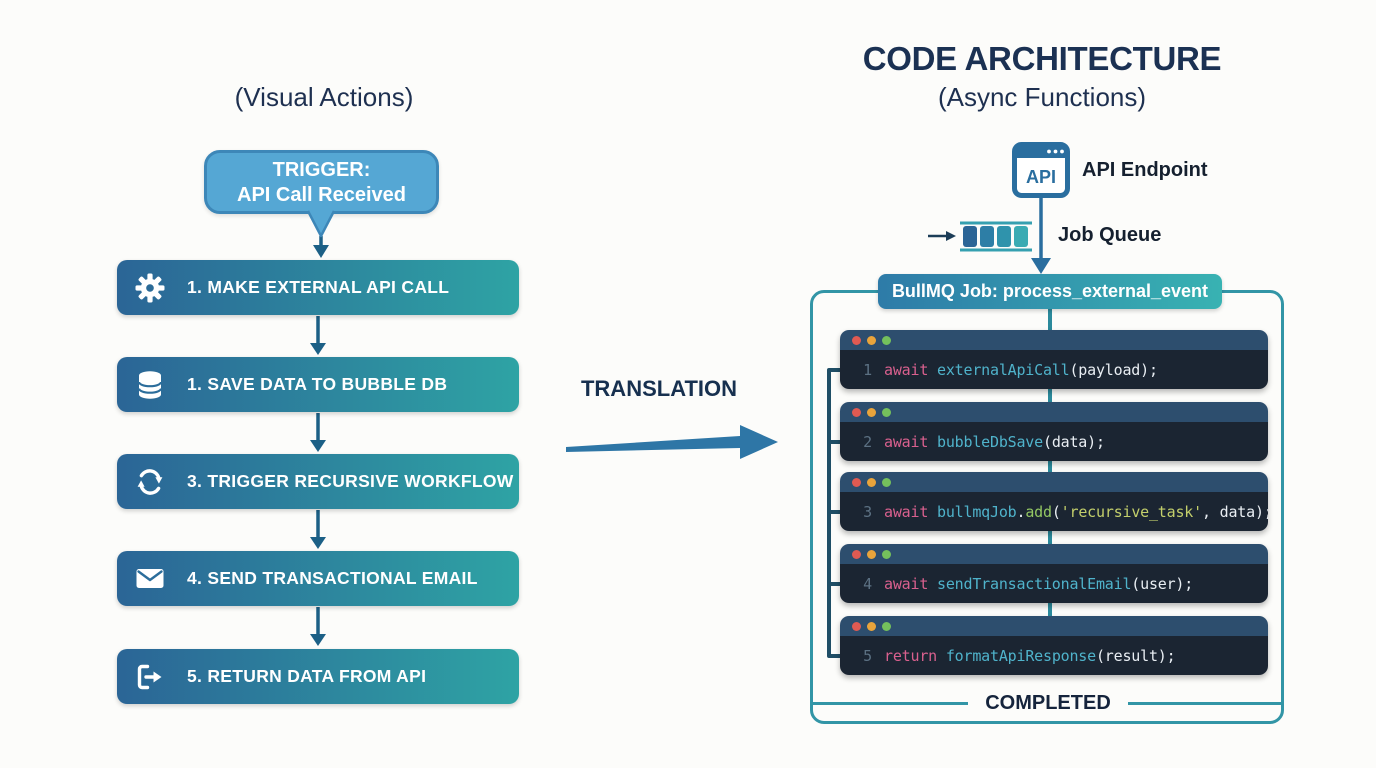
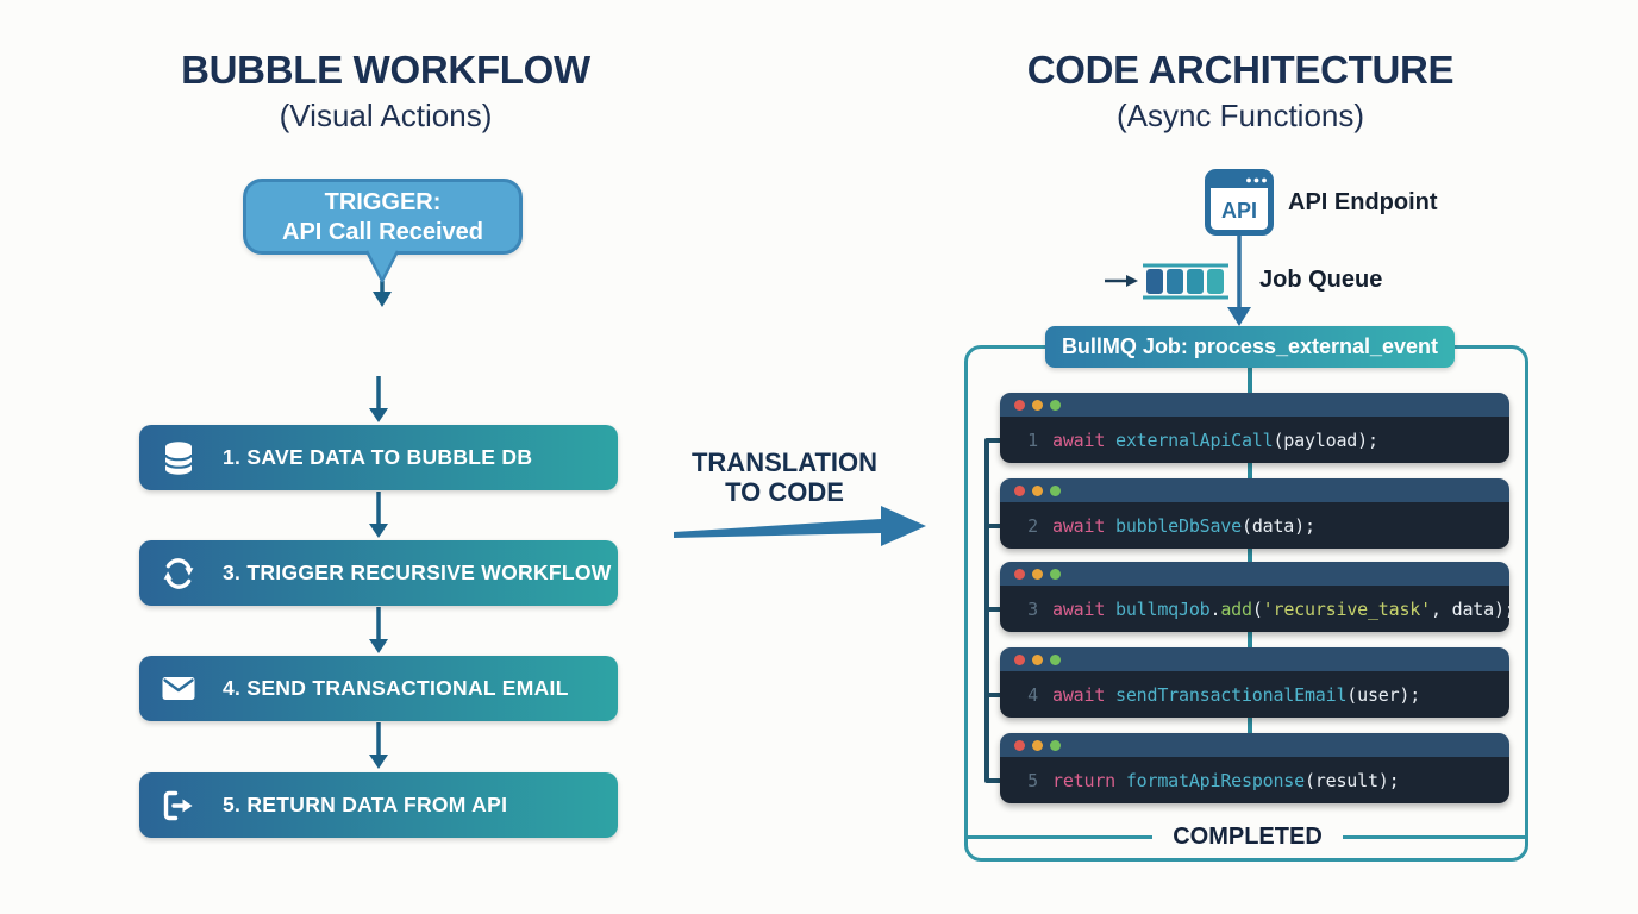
+ BUBBLE WORKFLOW
  (Visual Actions)
  TRIGGER:
  API Call Received
- 1. MAKE EXTERNAL API CALL
  1. SAVE DATA TO BUBBLE DB
  3. TRIGGER RECURSIVE WORKFLOW
  4. SEND TRANSACTIONAL EMAIL
  5. RETURN DATA FROM API
  TRANSLATION
+ TO CODE
  CODE ARCHITECTURE
  (Async Functions)
  API
  API Endpoint
  Job Queue
  BullMQ Job: process_external_event
  1
  await externalApiCall(payload);
  2
  await bubbleDbSave(data);
  3
  await bullmqJob.add('recursive_task', data)
  4
  await sendTransactionalEmail(user);
  5
  return formatApiResponse(result);
  COMPLETED
